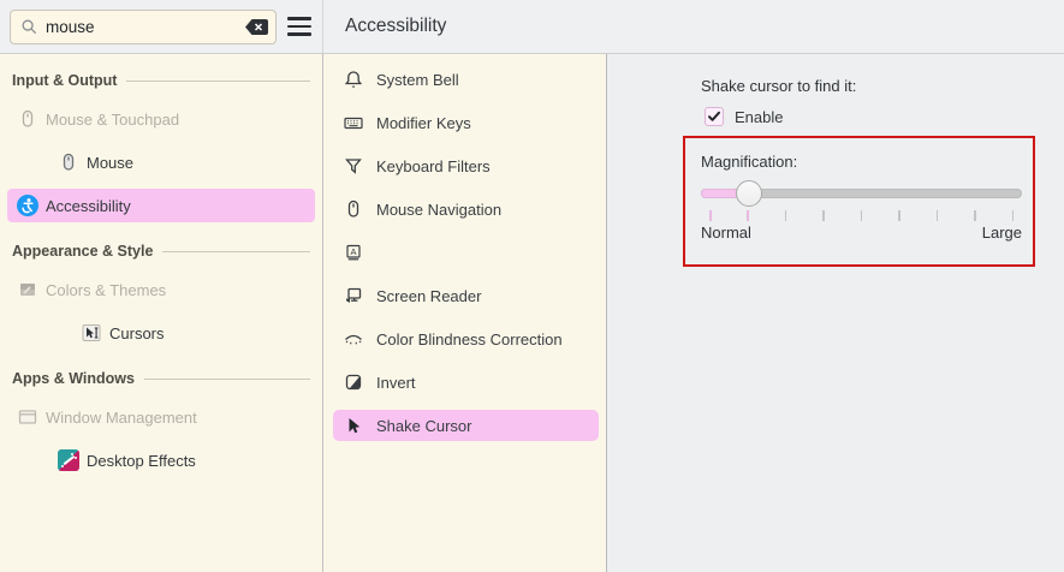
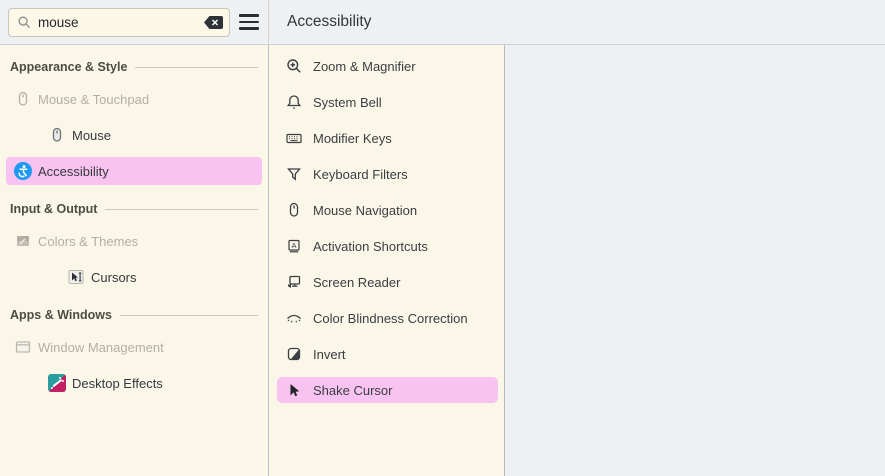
  mouse
  Accessibility
- Input & Output
+ Appearance & Style
  Mouse & Touchpad
  Mouse
  Accessibility
- Appearance & Style
+ Input & Output
  Colors & Themes
  Cursors
  Apps & Windows
  Window Management
  Desktop Effects
+ Zoom & Magnifier
  System Bell
  Modifier Keys
  Keyboard Filters
  Mouse Navigation
  A
+ Activation Shortcuts
  Screen Reader
  Color Blindness Correction
  Invert
  Shake Cursor
- Shake cursor to find it:
- Enable
- Magnification:
- Normal
- Large
